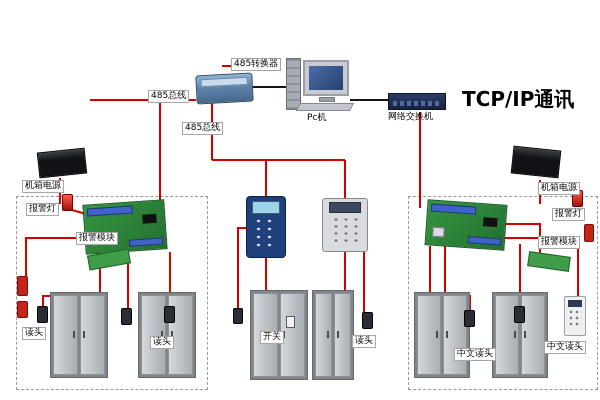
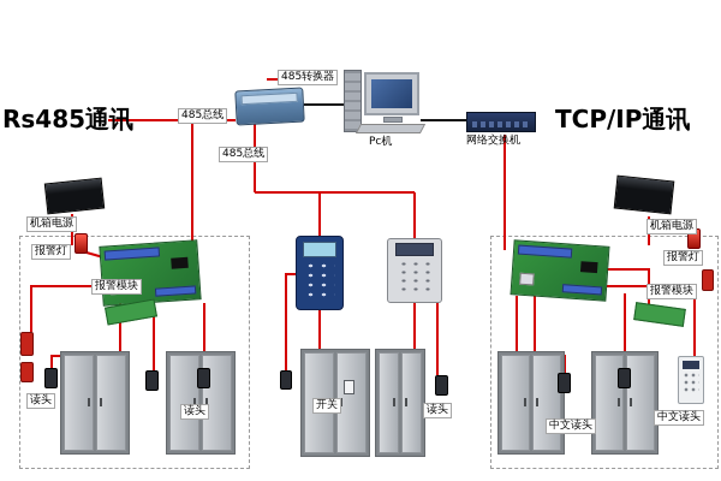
+ Rs485通讯
  TCP/IP通讯
  485转换器
  485总线
  485总线
  Pc机
  网络交换机
  机箱电源
  报警灯
  报警模块
  读头
  读头
  开关
  读头
  机箱电源
  报警灯
  报警模块
  中文读头
  中文读头
